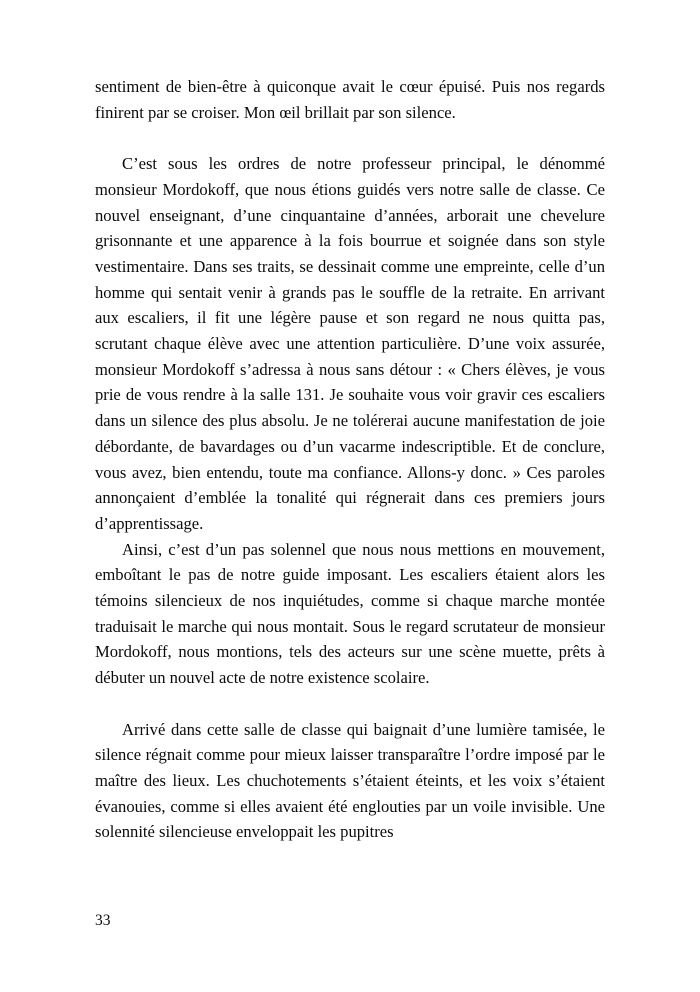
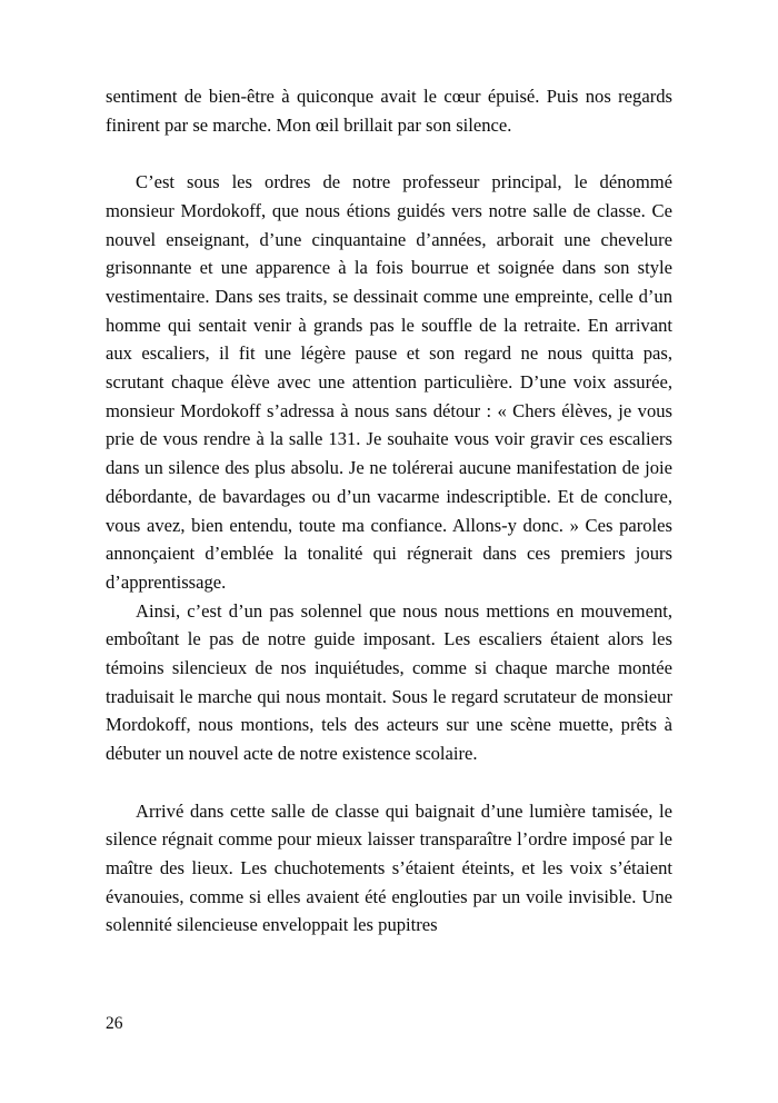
- sentiment de bien-être à quiconque avait le cœur épuisé. Puis nos regards finirent par se croiser. Mon œil brillait par son silence.
+ sentiment de bien-être à quiconque avait le cœur épuisé. Puis nos regards finirent par se marche. Mon œil brillait par son silence.
  C’est sous les ordres de notre professeur principal, le dénommé monsieur Mordokoff, que nous étions guidés vers notre salle de classe. Ce nouvel enseignant, d’une cinquantaine d’années, arborait une chevelure grisonnante et une apparence à la fois bourrue et soignée dans son style vestimentaire. Dans ses traits, se dessinait comme une empreinte, celle d’un homme qui sentait venir à grands pas le souffle de la retraite. En arrivant aux escaliers, il fit une légère pause et son regard ne nous quitta pas, scrutant chaque élève avec une attention particulière. D’une voix assurée, monsieur Mordokoff s’adressa à nous sans détour : « Chers élèves, je vous prie de vous rendre à la salle 131. Je souhaite vous voir gravir ces escaliers dans un silence des plus absolu. Je ne tolérerai aucune manifestation de joie débordante, de bavardages ou d’un vacarme indescriptible. Et de conclure, vous avez, bien entendu, toute ma confiance. Allons-y donc. » Ces paroles annonçaient d’emblée la tonalité qui régnerait dans ces premiers jours d’apprentissage.
  Ainsi, c’est d’un pas solennel que nous nous mettions en mouvement, emboîtant le pas de notre guide imposant. Les escaliers étaient alors les témoins silencieux de nos inquiétudes, comme si chaque marche montée traduisait le marche qui nous montait. Sous le regard scrutateur de monsieur Mordokoff, nous montions, tels des acteurs sur une scène muette, prêts à débuter un nouvel acte de notre existence scolaire.
  Arrivé dans cette salle de classe qui baignait d’une lumière tamisée, le silence régnait comme pour mieux laisser transparaître l’ordre imposé par le maître des lieux. Les chuchotements s’étaient éteints, et les voix s’étaient évanouies, comme si elles avaient été englouties par un voile invisible. Une solennité silencieuse enveloppait les pupitres
- 33
+ 26
